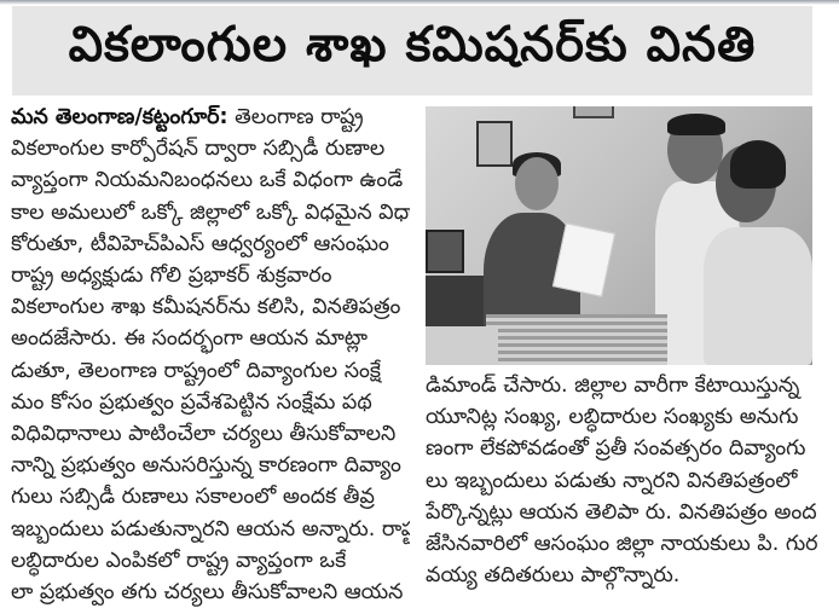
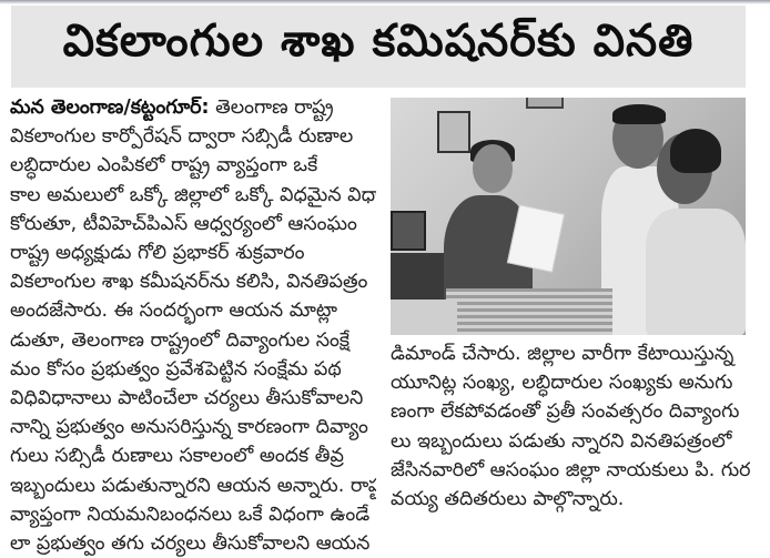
  వికలాంగుల శాఖ కమిషనర్‌కు వినతి
  మన తెలంగాణ/కట్టంగూర్: తెలంగాణ రాష్ట్ర
  వికలాంగుల కార్పోరేషన్ ద్వారా సబ్సిడీ రుణాల
- వ్యాప్తంగా నియమనిబంధనలు ఒకే విధంగా ఉండే
+ లబ్ధిదారుల ఎంపికలో రాష్ట్ర వ్యాప్తంగా ఒకే
  కాల అమలులో ఒక్కో జిల్లాలో ఒక్కో విధమైన విధా
  కోరుతూ, టీవిహెచ్‌పిఎస్ ఆధ్వర్యంలో ఆసంఘం
  రాష్ట్ర అధ్యక్షుడు గోలి ప్రభాకర్ శుక్రవారం
  వికలాంగుల శాఖ కమీషనర్‌ను కలిసి, వినతిపత్రం
  అందజేసారు. ఈ సందర్భంగా ఆయన మాట్లా
  డుతూ, తెలంగాణ రాష్ట్రంలో దివ్యాంగుల సంక్షే
  మం కోసం ప్రభుత్వం ప్రవేశపెట్టిన సంక్షేమ పథ
  విధివిధానాలు పాటించేలా చర్యలు తీసుకోవాలని
  నాన్ని ప్రభుత్వం అనుసరిస్తున్న కారణంగా దివ్యాం
  గులు సబ్సిడీ రుణాలు సకాలంలో అందక తీవ్ర
  ఇబ్బందులు పడుతున్నారని ఆయన అన్నారు. రా
- లబ్ధిదారుల ఎంపికలో రాష్ట్ర వ్యాప్తంగా ఒకే
+ వ్యాప్తంగా నియమనిబంధనలు ఒకే విధంగా ఉండే
  లా ప్రభుత్వం తగు చర్యలు తీసుకోవాలని ఆయన
  డిమాండ్ చేసారు. జిల్లాల వారీగా కేటాయిస్తున్న
  యూనిట్ల సంఖ్య, లబ్ధిదారుల సంఖ్యకు అనుగు
  ణంగా లేకపోవడంతో ప్రతీ సంవత్సరం దివ్యాంగు
  లు ఇబ్బందులు పడుతు న్నారని వినతిపత్రంలో
- పేర్కొన్నట్లు ఆయన తెలిపా రు. వినతిపత్రం అంద
  జేసినవారిలో ఆసంఘం జిల్లా నాయకులు పి. గుర
  వయ్య తదితరులు పాల్గొన్నారు.
